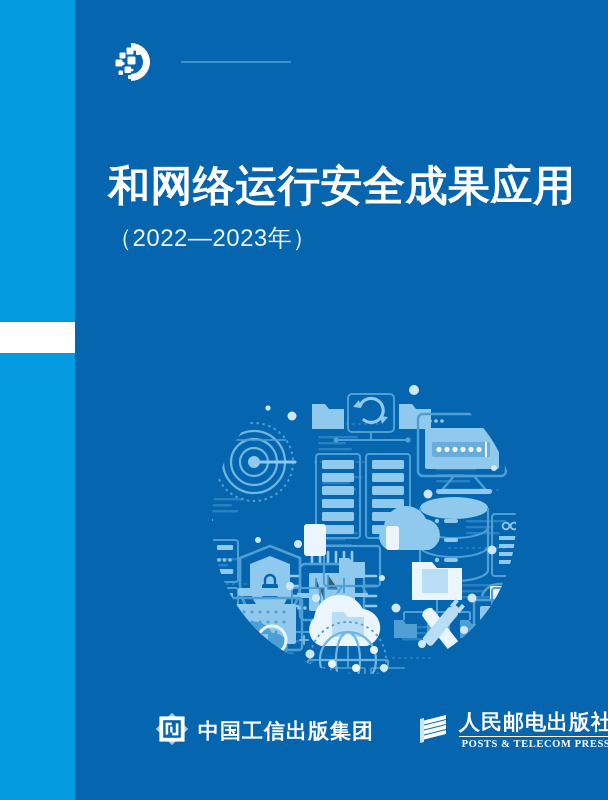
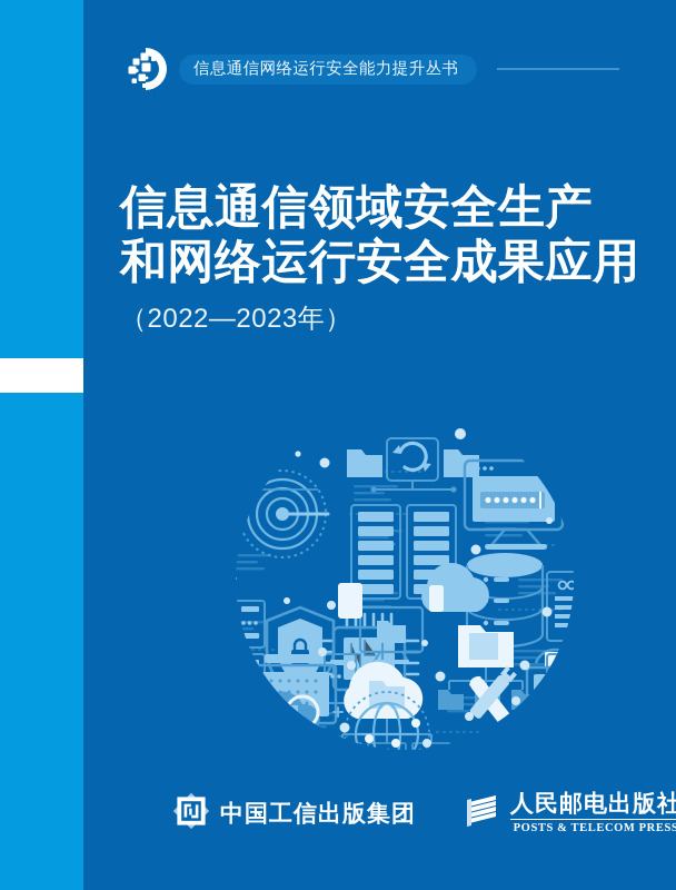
+ 信息通信网络运行安全能力提升丛书
+ 信息通信领域安全生产
  和网络运行安全成果应用
  （2022—2023年）
  中国工信出版集团
  人民邮电出版社
  POSTS & TELECOM PRESS
